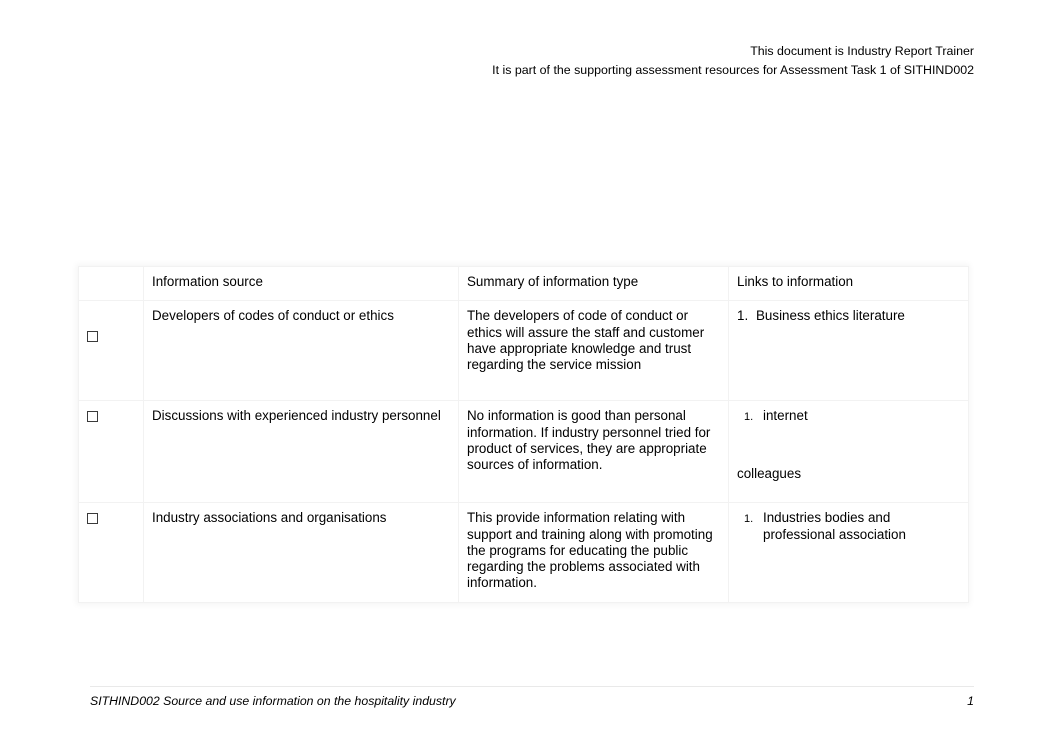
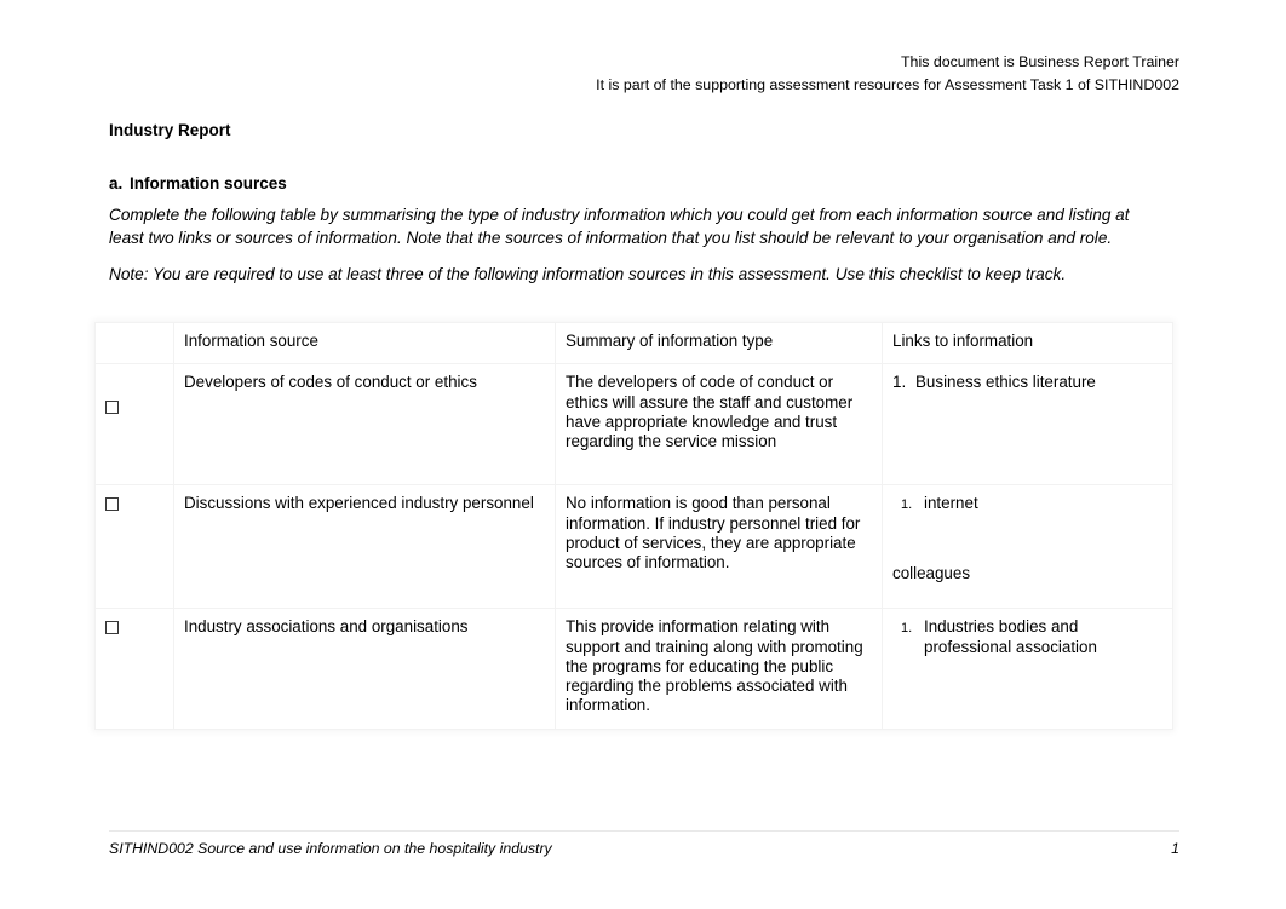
- This document is Industry Report Trainer
+ This document is Business Report Trainer
  It is part of the supporting assessment resources for Assessment Task 1 of SITHIND002
+ Industry Report
+ a. Information sources
+ Complete the following table by summarising the type of industry information which you could get from each information source and listing at least two links or sources of information. Note that the sources of information that you list should be relevant to your organisation and role.
+ Note: You are required to use at least three of the following information sources in this assessment. Use this checklist to keep track.
  	Information source	Summary of information type	Links to information
  	Developers of codes of conduct or ethics	The developers of code of conduct or ethics will assure the staff and customer have appropriate knowledge and trust regarding the service mission	1. Business ethics literature
  	Discussions with experienced industry personnel	No information is good than personal information. If industry personnel tried for product of services, they are appropriate sources of information.	1. internet colleagues
  	Industry associations and organisations	This provide information relating with support and training along with promoting the programs for educating the public regarding the problems associated with information.	1. Industries bodies and professional association
  SITHIND002 Source and use information on the hospitality industry
  1
